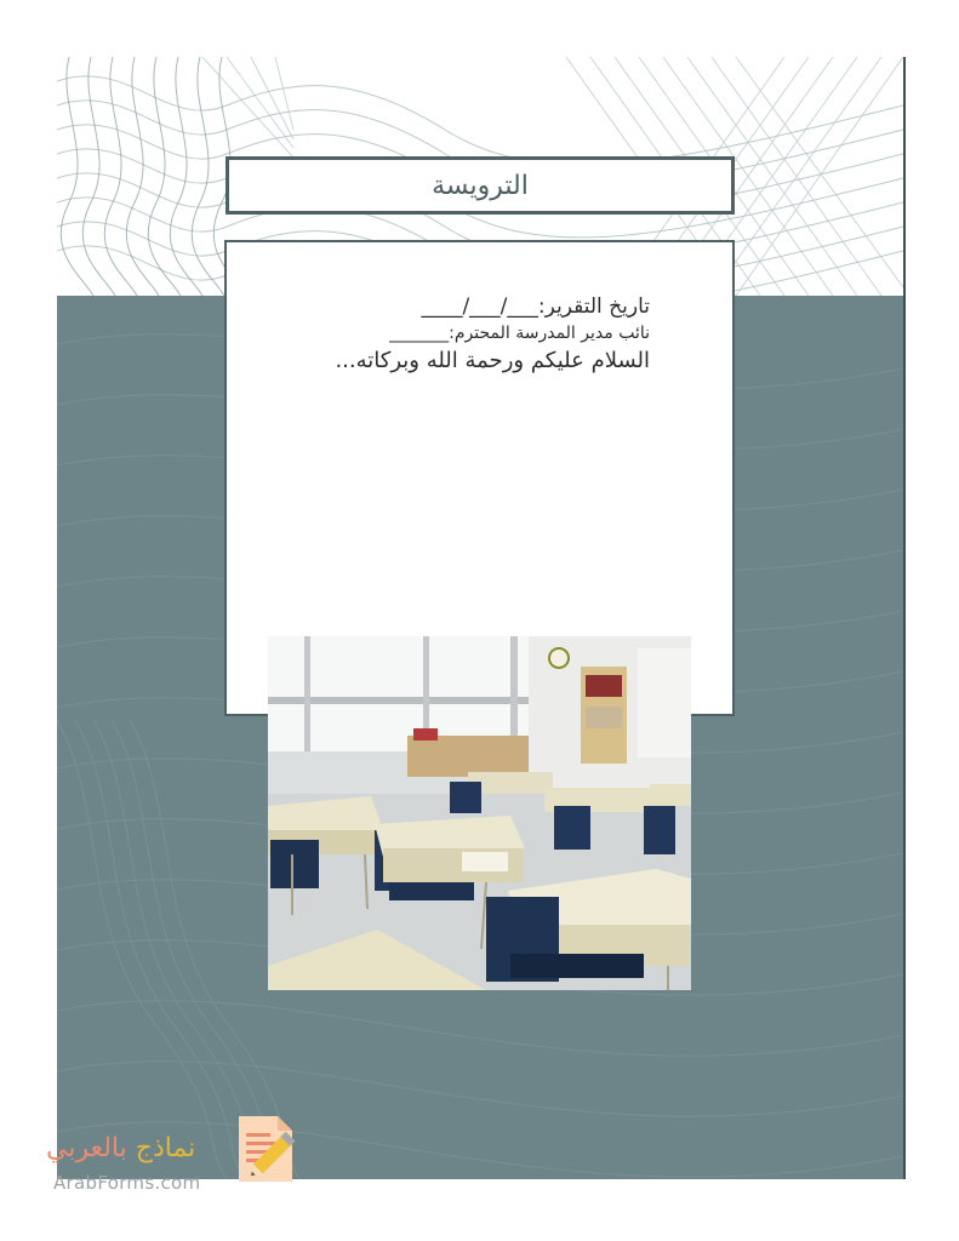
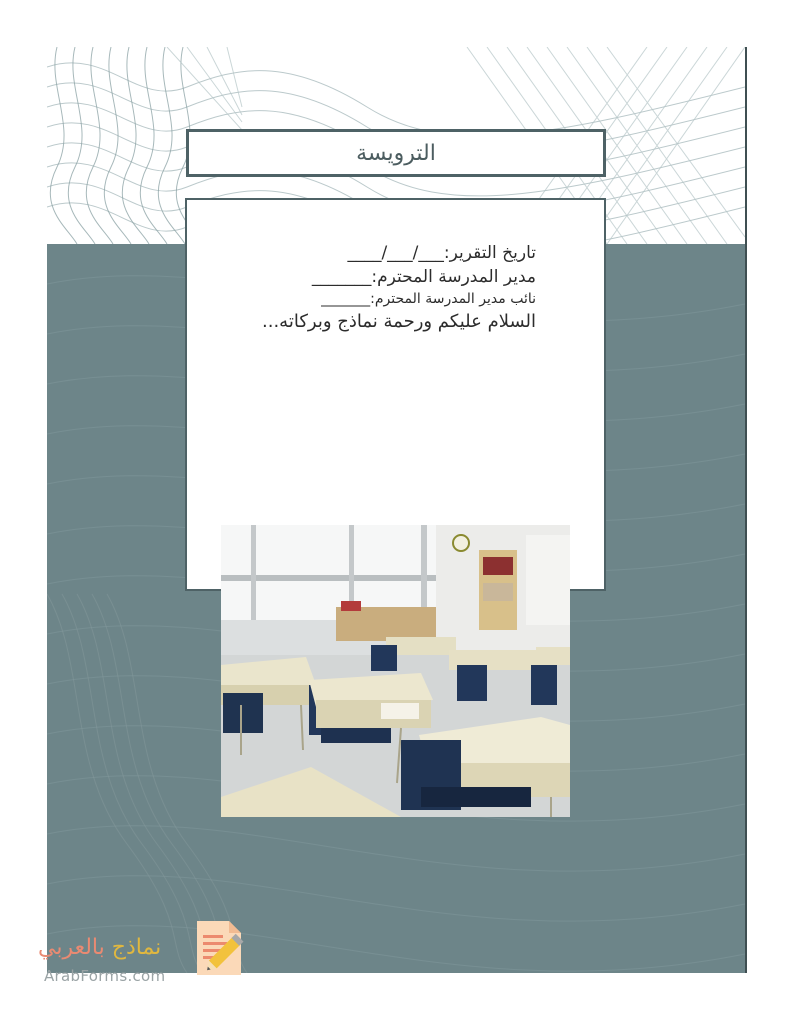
  الترويسة
  تاريخ التقرير:___/___/____
+ مدير المدرسة المحترم:_______
  نائب مدير المدرسة المحترم:_______
- السلام عليكم ورحمة الله وبركاته...
+ السلام عليكم ورحمة نماذج وبركاته...
  نماذج بالعربي
  ArabForms.com
